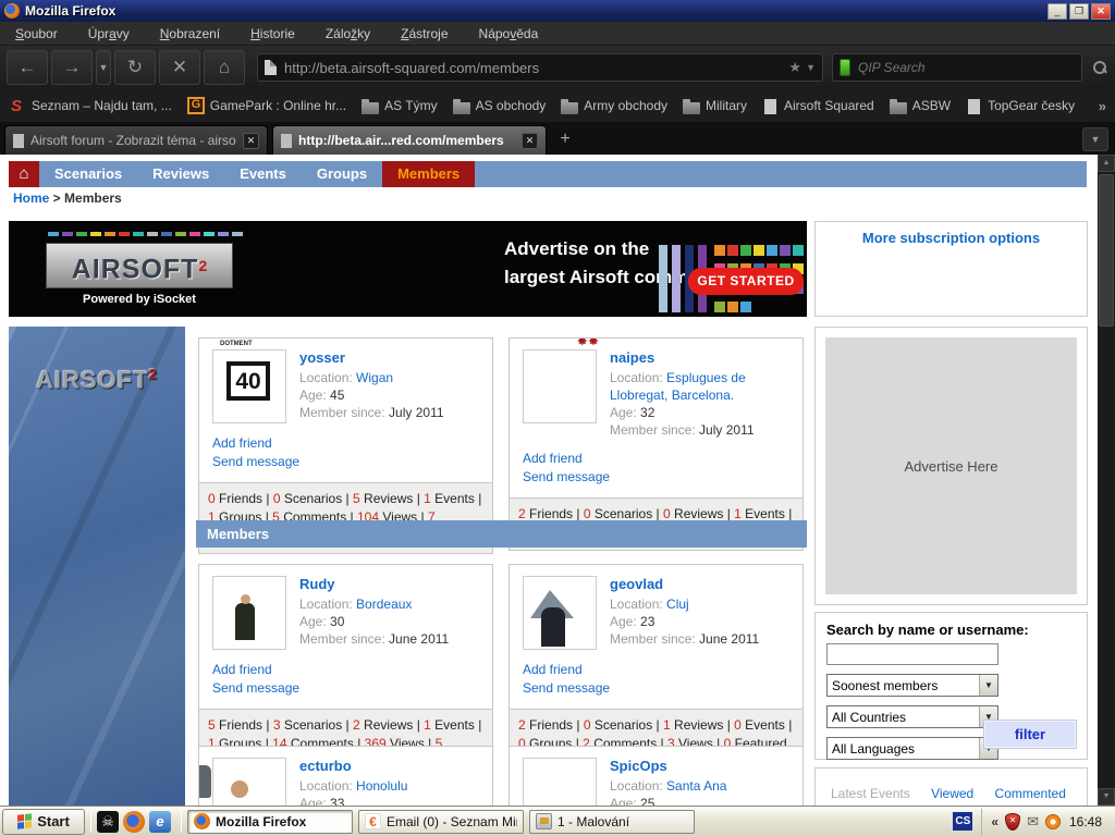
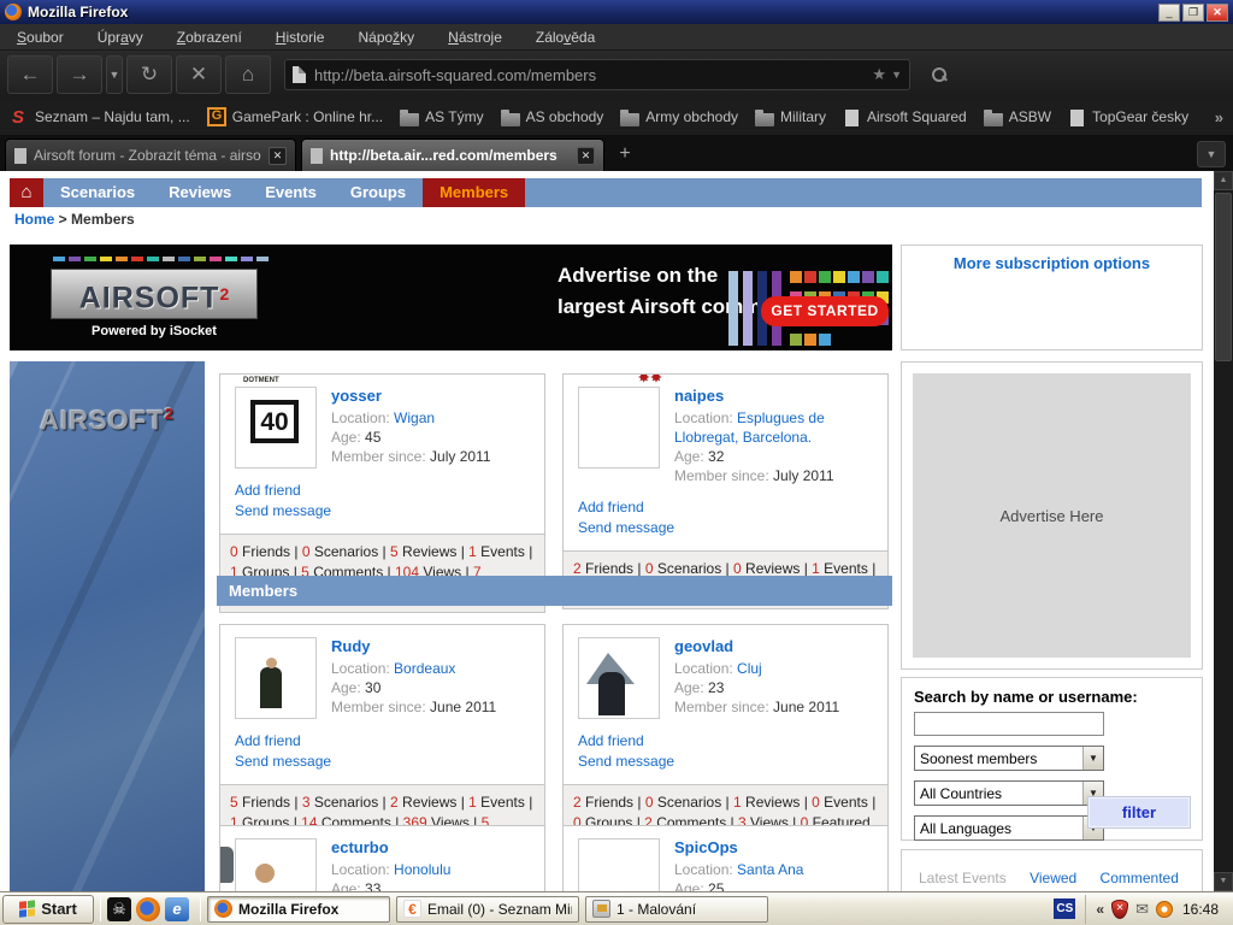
  Mozilla Firefox
  _
  ❐
  ✕
  Soubor
  Úpravy
- Nobrazení
+ Zobrazení
  Historie
- Záložky
+ Nápožky
- Zástroje
+ Nástroje
- Nápověda
+ Zálověda
  ←
  →
  ▼
  ↻
  ✕
  ⌂
  http://beta.airsoft-squared.com/members
  ★
  ▼
- QIP Search
  Seznam – Najdu tam, ...
  GamePark : Online hr...
  AS Týmy
  AS obchody
  Army obchody
  Military
  Airsoft Squared
  ASBW
  TopGear česky
  »
  Airsoft forum - Zobrazit téma - airso
  ✕
  http://beta.air...red.com/members
  ✕
  +
  ▼
  ⌂
  Scenarios
  Reviews
  Events
  Groups
  Members
  Home > Members
  AIRSOFT2
  Powered by iSocket
  Advertise on the
  GET STARTED
  More subscription options
  AIRSOFT2
  40
  yosser
  Location: Wigan
  Age: 45
  Member since: July 2011
  Add friend
  Send message
  0 Friends | 0 Scenarios | 5 Reviews | 1 Events | 1 Groups | 5 Comments | 104 Views | 7
  ODYSA✸✸
  naipes
  Location: Esplugues de Llobregat, Barcelona.
  Age: 32
  Member since: July 2011
  Add friend
  Send message
  Members
  Rudy
  Location: Bordeaux
  Age: 30
  Member since: June 2011
  Add friend
  Send message
  5 Friends | 3 Scenarios | 2 Reviews | 1 Events | 1 Groups | 14 Comments | 369 Views | 5
  geovlad
  Location: Cluj
  Age: 23
  Member since: June 2011
  Add friend
  Send message
  2 Friends | 0 Scenarios | 1 Reviews | 0 Events | 0 Groups | 2 Comments | 3 Views | 0 Featured
  ecturbo
  Location: Honolulu
  Age: 33
  SpicOps
  Location: Santa Ana
  Age: 25
  Advertise Here
  Search by name or username:
  Soonest members
  ▼
  All Countries
  ▼
  All Languages
  ▼
  filter
  Latest Events Viewed Commented
  Start
  ☠
  e
  Mozilla Firefox
  €
  Email (0) - Seznam Mi
  1 - Malování
  CS
  «
  ✉
  16:48
